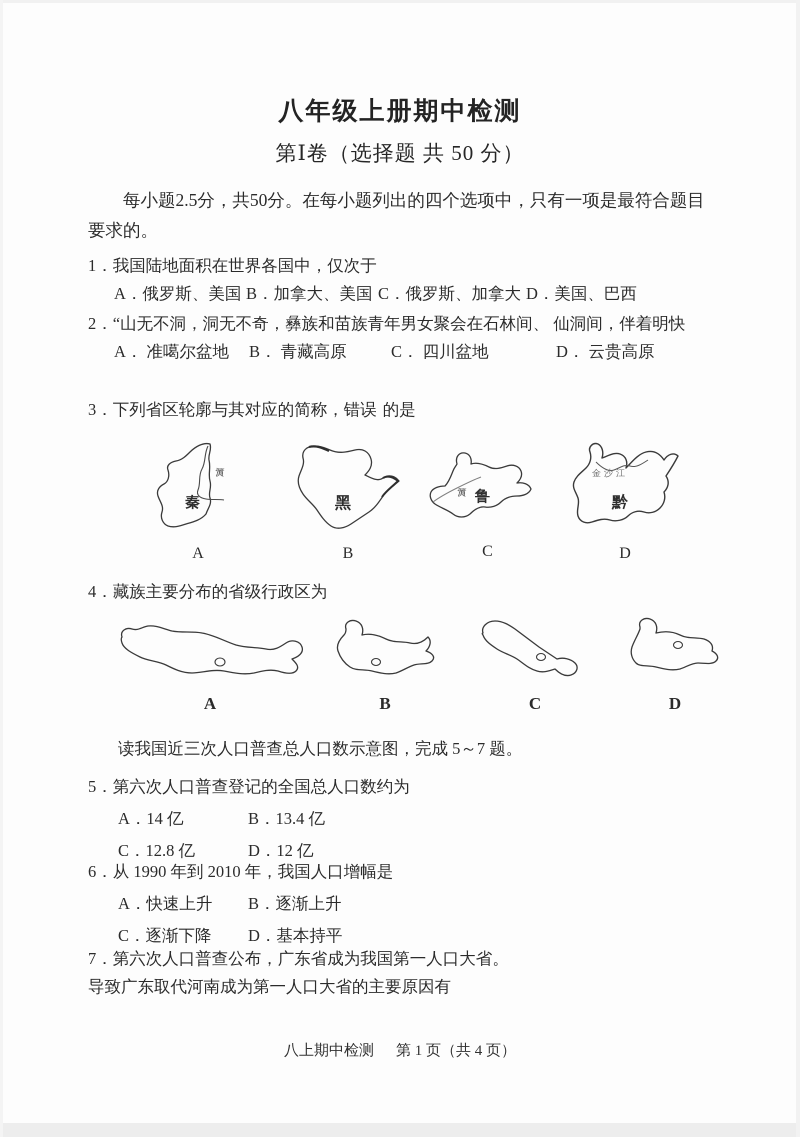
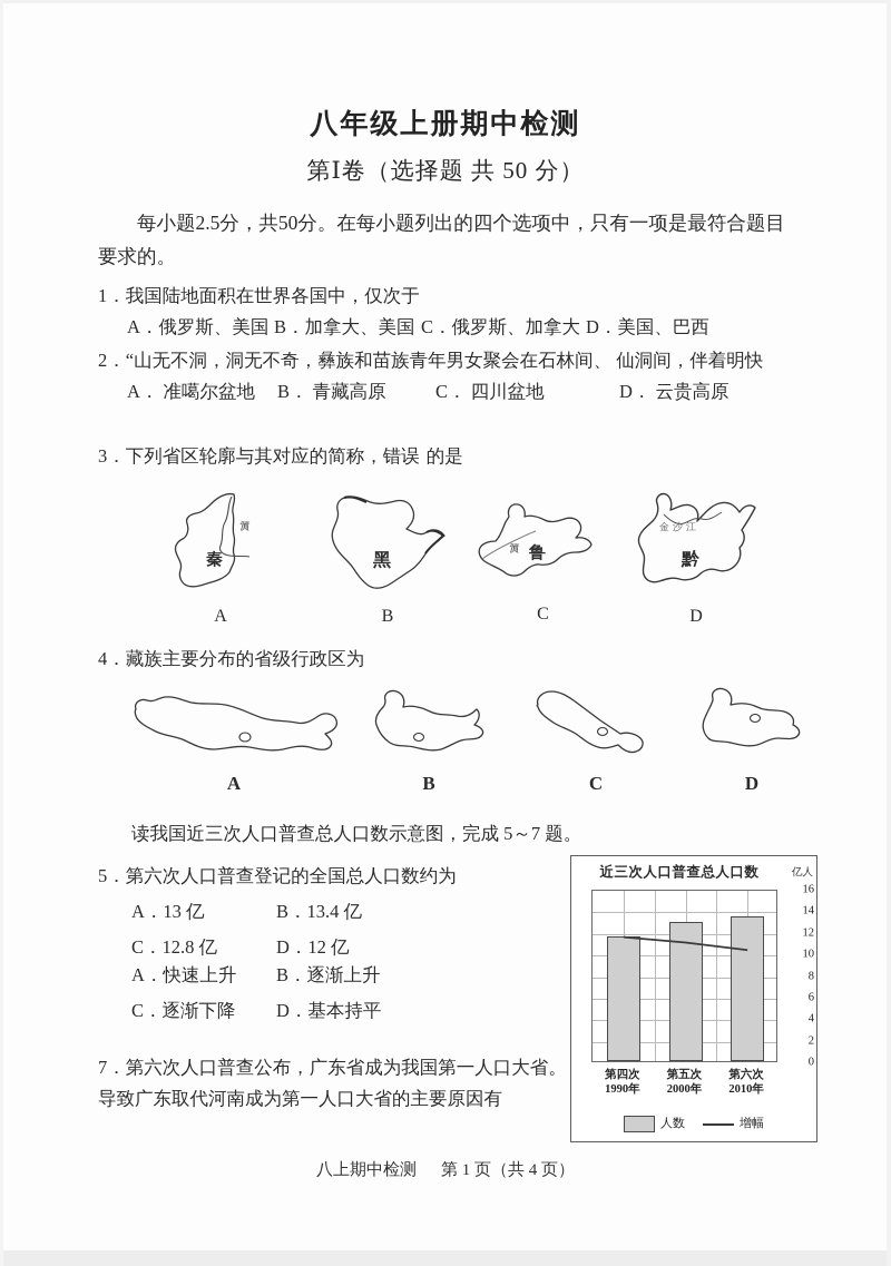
  八年级上册期中检测
  第Ⅰ卷（选择题 共 50 分）
  每小题2.5分，共50分。在每小题列出的四个选项中，只有一项是最符合题目要求的。
  1．我国陆地面积在世界各国中，仅次于
  A．俄罗斯、美国 B．加拿大、美国 C．俄罗斯、加拿大 D．美国、巴西
  2．“山无不洞，洞无不奇，彝族和苗族青年男女聚会在石林间、 仙洞间，伴着明快
  A． 准噶尔盆地 B． 青藏高原 C． 四川盆地 D． 云贵高原
  3．下列省区轮廓与其对应的简称，错误 的是
  秦
  A
  黑
  B
  鲁
  C
  黔
  金沙江
  D
  4．藏族主要分布的省级行政区为
  A
  B
  C
  D
  读我国近三次人口普查总人口数示意图，完成 5～7 题。
  5．第六次人口普查登记的全国总人口数约为
- A．14 亿 B．13.4 亿
+ A．13 亿 B．13.4 亿
  C．12.8 亿 D．12 亿
- 6．从 1990 年到 2010 年，我国人口增幅是
  A．快速上升 B．逐渐上升
  C．逐渐下降 D．基本持平
  7．第六次人口普查公布，广东省成为我国第一人口大省。
  导致广东取代河南成为第一人口大省的主要原因有
+ 近三次人口普查总人口数
+ 亿人
+ 0
+ 2
+ 4
+ 6
+ 8
+ 10
+ 12
+ 14
+ 16
+ 第四次
+ 1990年
+ 第五次
+ 2000年
+ 第六次
+ 2010年
+ 人数
+ 增幅
  八上期中检测 第 1 页（共 4 页）
